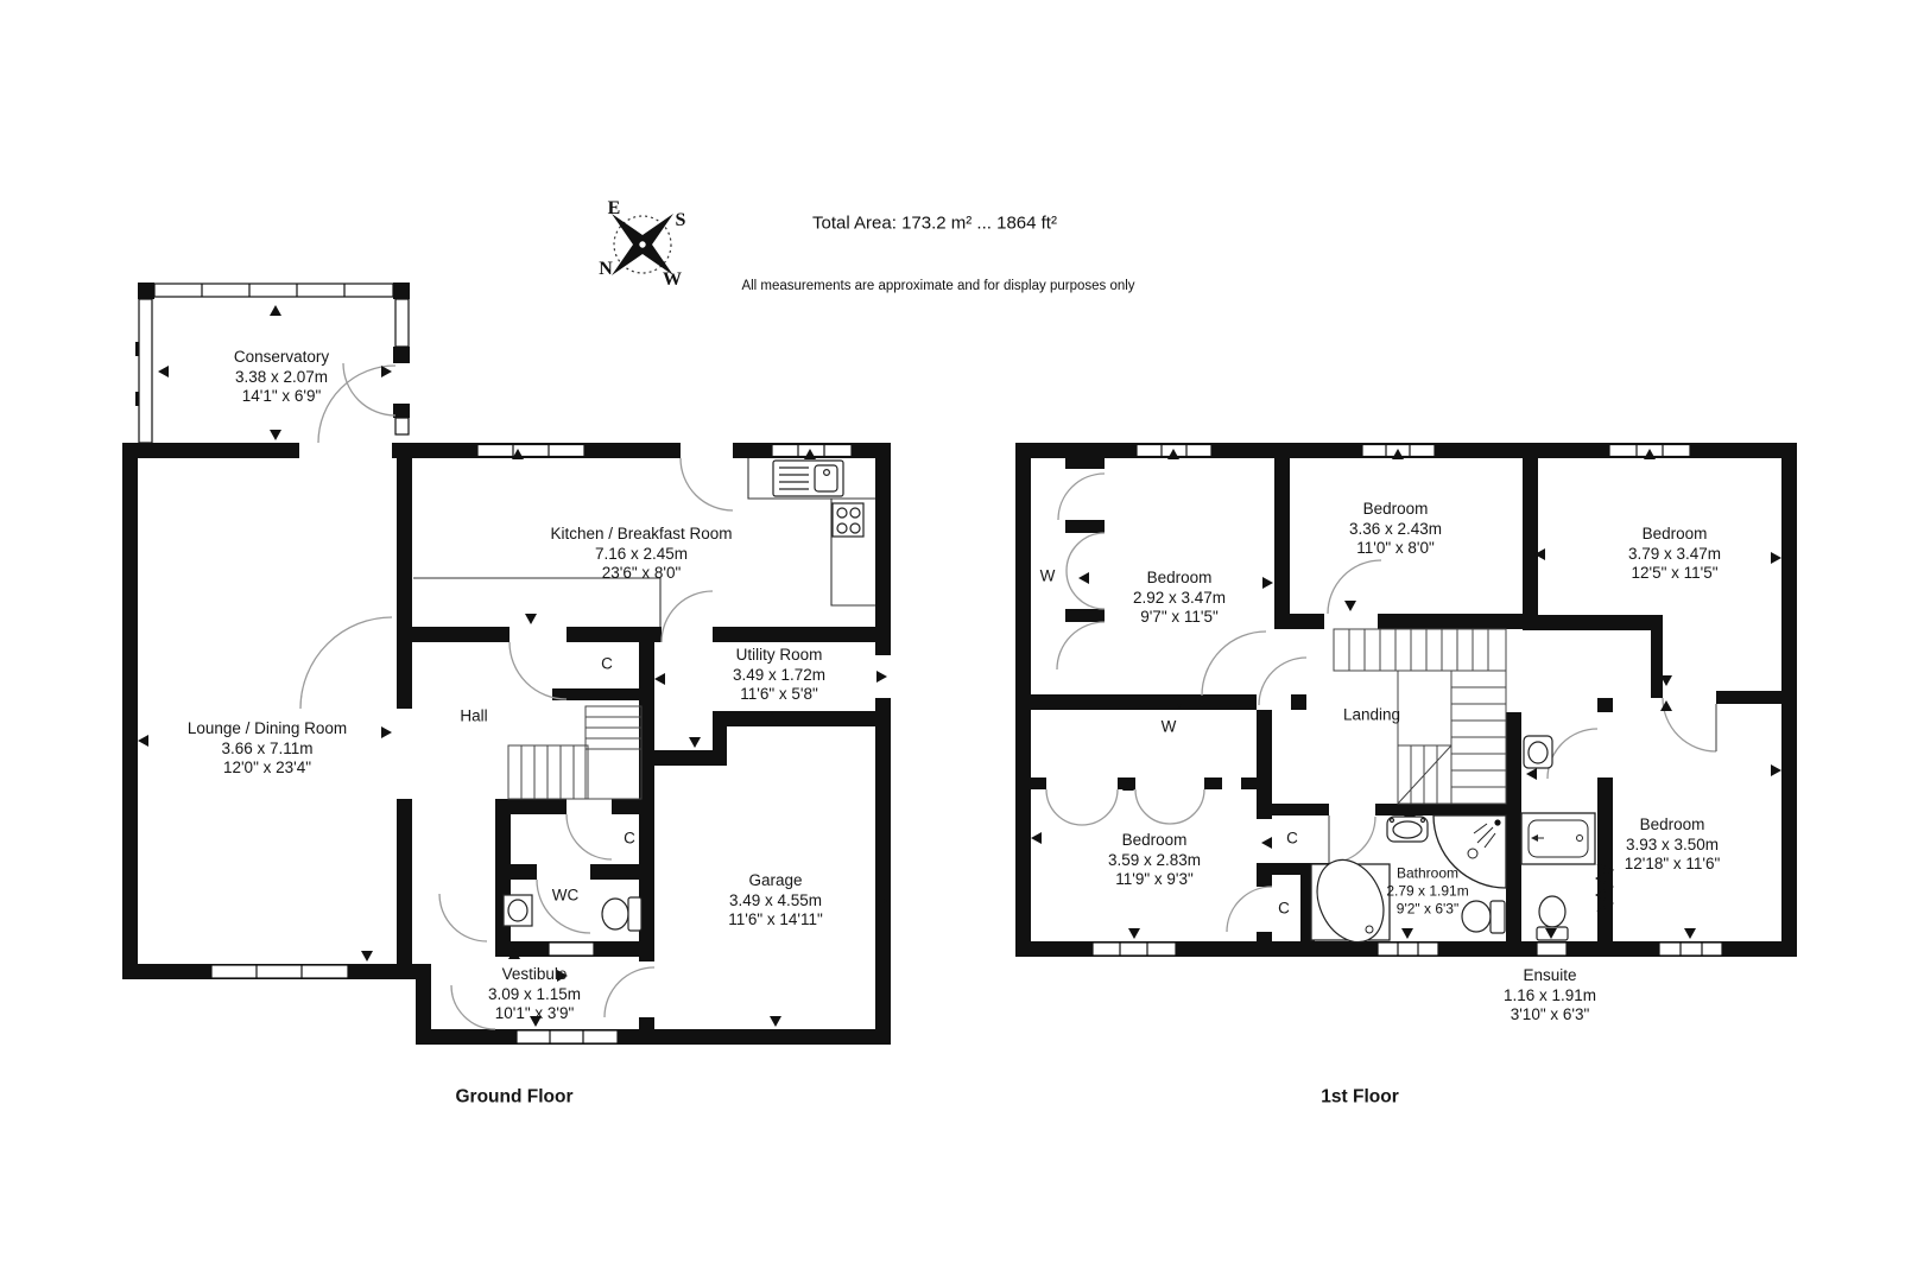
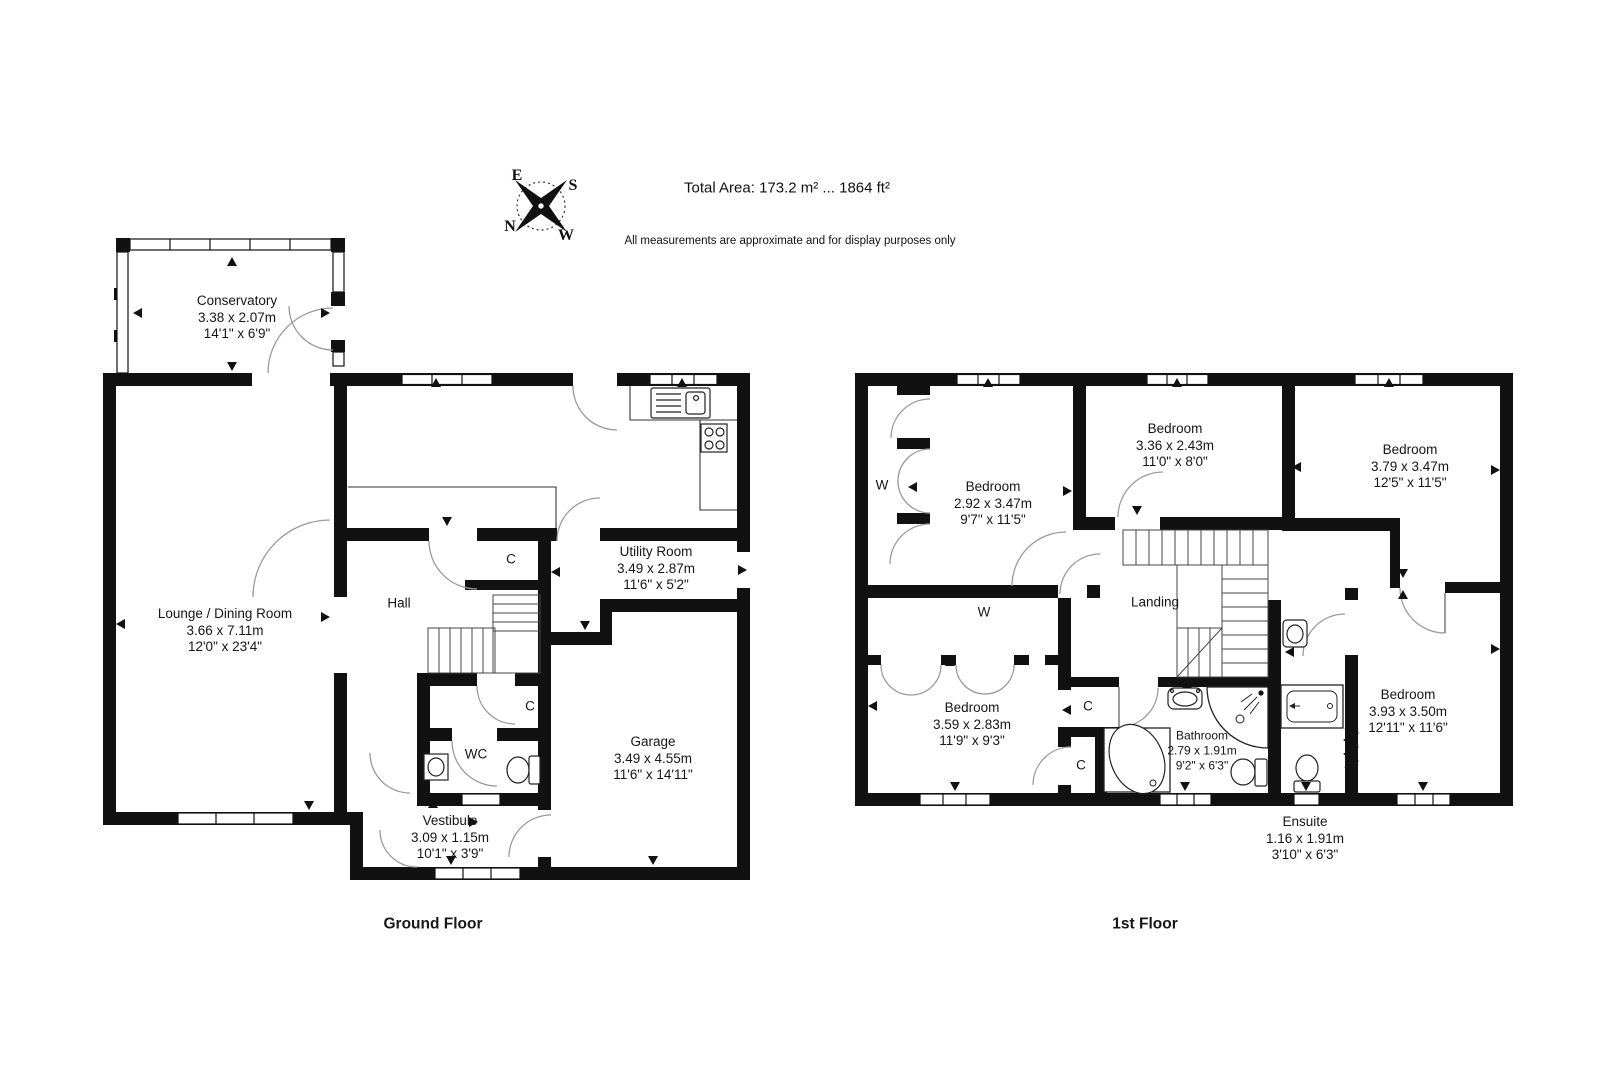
  Total Area: 173.2 m² ... 1864 ft²
  All measurements are approximate and for display purposes only
  E
  S
  N
  W
  Conservatory
  3.38 x 2.07m
  14'1" x 6'9"
  Lounge / Dining Room
  3.66 x 7.11m
  12'0" x 23'4"
- Kitchen / Breakfast Room
- 7.16 x 2.45m
- 23'6" x 8'0"
  Utility Room
- 3.49 x 1.72m
+ 3.49 x 2.87m
- 11'6" x 5'8"
+ 11'6" x 5'2"
  Hall
  C
  C
  WC
  Vestibule
  3.09 x 1.15m
  10'1" x 3'9"
  Garage
  3.49 x 4.55m
  11'6" x 14'11"
  Ground Floor
  Bedroom
  2.92 x 3.47m
  9'7" x 11'5"
  Bedroom
  3.36 x 2.43m
  11'0" x 8'0"
  Bedroom
  3.79 x 3.47m
  12'5" x 11'5"
  Bedroom
  3.59 x 2.83m
  11'9" x 9'3"
  Bedroom
  3.93 x 3.50m
- 12'18" x 11'6"
+ 12'11" x 11'6"
  Bathroom
  2.79 x 1.91m
  9'2" x 6'3"
  Ensuite
  1.16 x 1.91m
  3'10" x 6'3"
  Landing
  W
  W
  C
  C
  1st Floor
